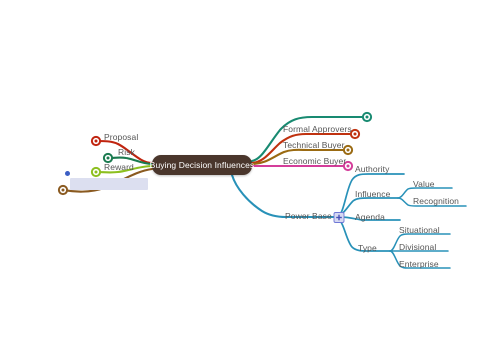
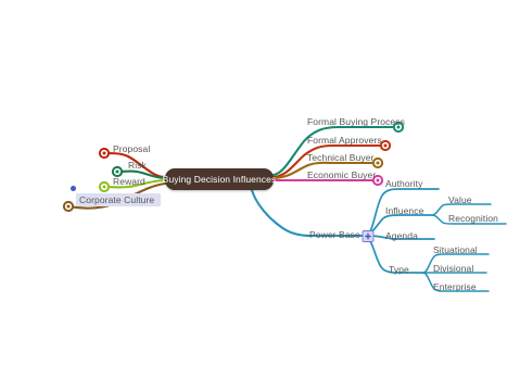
  Buying Decision Influences
  Proposal
  Risk
  Reward
+ Corporate Culture
+ Formal Buying Process
  Formal Approvers
  Technical Buyer
  Economic Buyer
  Power Base
  Authority
  Influence
  Agenda
  Type
  Value
  Recognition
  Situational
  Divisional
  Enterprise
